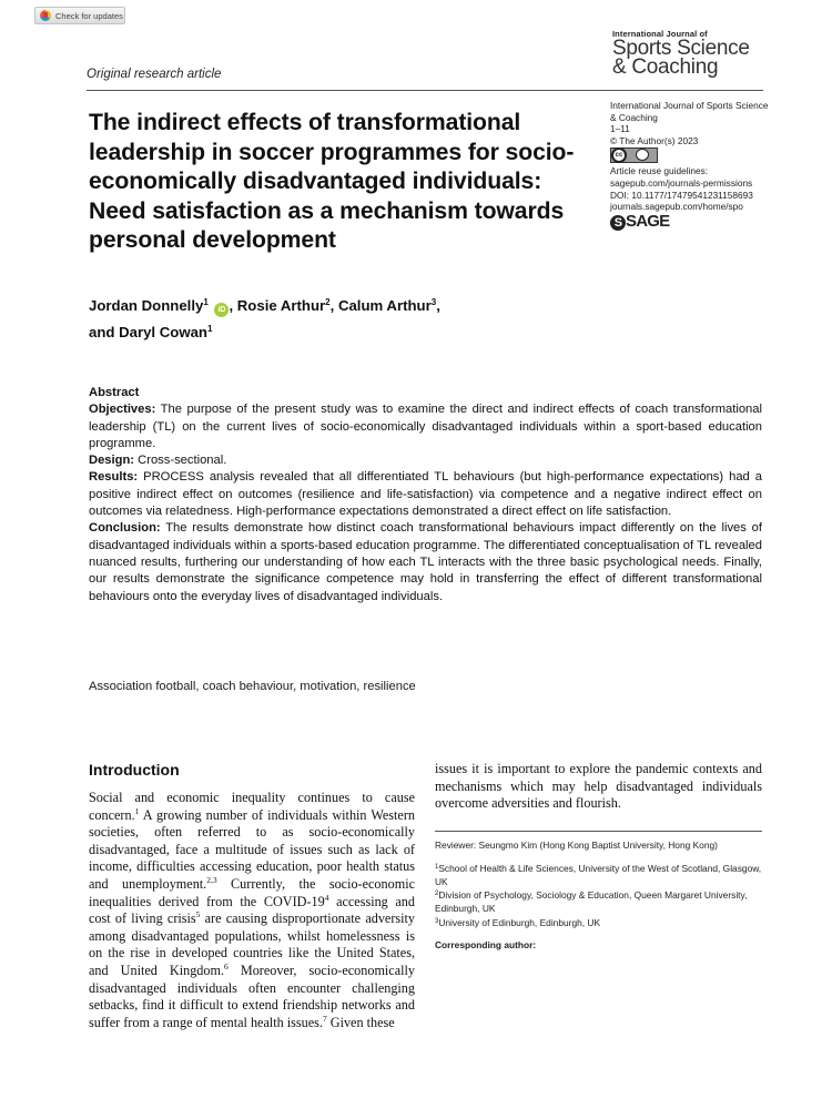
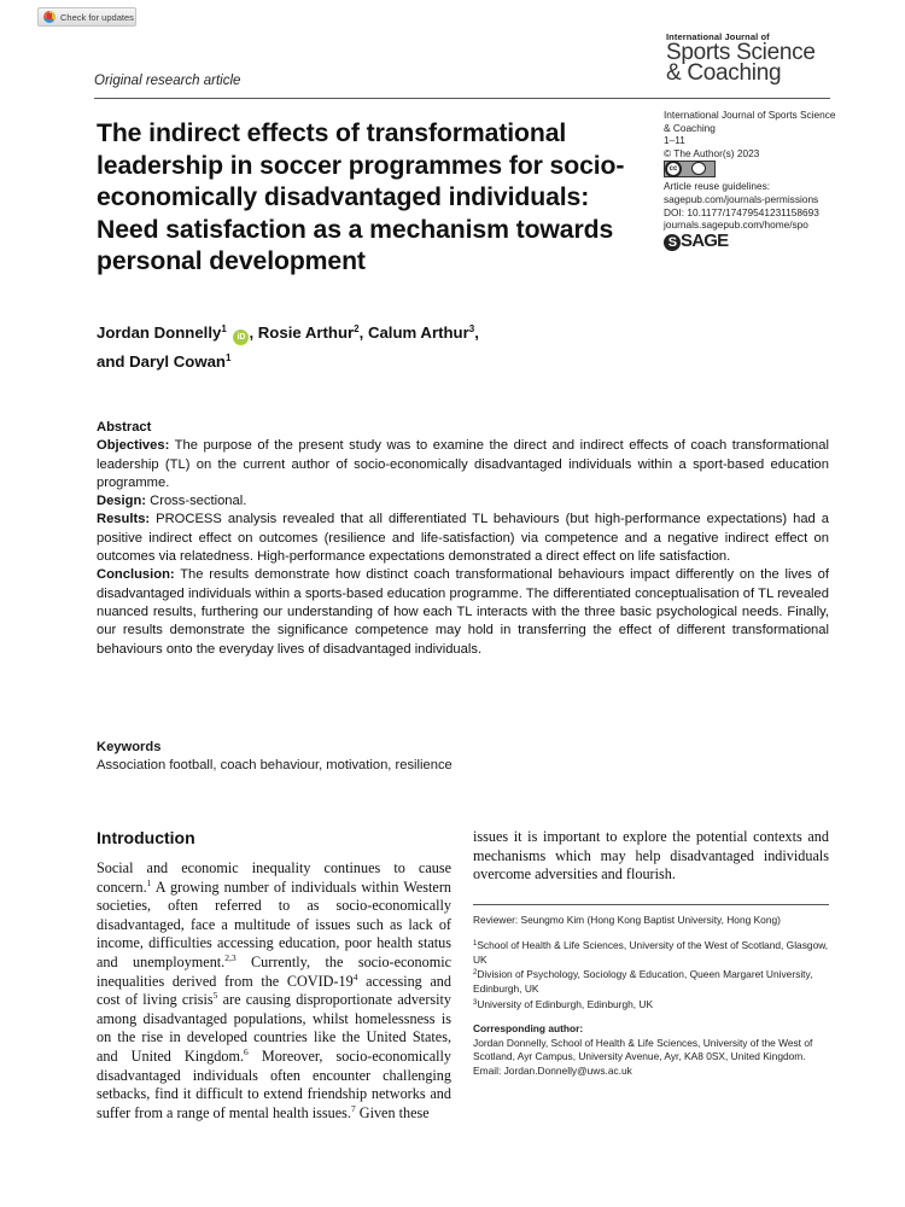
  Check for updates
  International Journal of
  Sports Science
  & Coaching
  Original research article
  International Journal of Sports Science
  & Coaching
  1–11
  © The Author(s) 2023
  Article reuse guidelines:
  sagepub.com/journals-permissions
  DOI: 10.1177/17479541231158693
  journals.sagepub.com/home/spo
  S
  SAGE
  The indirect effects of transformational leadership in soccer programmes for socio-economically disadvantaged individuals: Need satisfaction as a mechanism towards personal development
  Jordan Donnelly1 , Rosie Arthur2, Calum Arthur3,
  and Daryl Cowan1
  Abstract
- Objectives: The purpose of the present study was to examine the direct and indirect effects of coach transformational leadership (TL) on the current lives of socio-economically disadvantaged individuals within a sport-based education programme.
+ Objectives: The purpose of the present study was to examine the direct and indirect effects of coach transformational leadership (TL) on the current author of socio-economically disadvantaged individuals within a sport-based education programme.
  Design: Cross-sectional.
  Results: PROCESS analysis revealed that all differentiated TL behaviours (but high-performance expectations) had a positive indirect effect on outcomes (resilience and life-satisfaction) via competence and a negative indirect effect on outcomes via relatedness. High-performance expectations demonstrated a direct effect on life satisfaction.
  Conclusion: The results demonstrate how distinct coach transformational behaviours impact differently on the lives of disadvantaged individuals within a sports-based education programme. The differentiated conceptualisation of TL revealed nuanced results, furthering our understanding of how each TL interacts with the three basic psychological needs. Finally, our results demonstrate the significance competence may hold in transferring the effect of different transformational behaviours onto the everyday lives of disadvantaged individuals.
+ Keywords
  Association football, coach behaviour, motivation, resilience
  Introduction
  Social and economic inequality continues to cause concern.1 A growing number of individuals within Western societies, often referred to as socio-economically disadvantaged, face a multitude of issues such as lack of income, difficulties accessing education, poor health status and unemployment.2,3 Currently, the socio-economic inequalities derived from the COVID-194 accessing and cost of living crisis5 are causing disproportionate adversity among disadvantaged populations, whilst homelessness is on the rise in developed countries like the United States, and United Kingdom.6 Moreover, socio-economically disadvantaged individuals often encounter challenging setbacks, find it difficult to extend friendship networks and suffer from a range of mental health issues.7 Given these
- issues it is important to explore the pandemic contexts and mechanisms which may help disadvantaged individuals overcome adversities and flourish.
+ issues it is important to explore the potential contexts and mechanisms which may help disadvantaged individuals overcome adversities and flourish.
  Reviewer: Seungmo Kim (Hong Kong Baptist University, Hong Kong)
  School of Health & Life Sciences, University of the West of Scotland, Glasgow, UK
  Division of Psychology, Sociology & Education, Queen Margaret University, Edinburgh, UK
  University of Edinburgh, Edinburgh, UK
  Corresponding author:
+ Jordan Donnelly, School of Health & Life Sciences, University of the West of Scotland, Ayr Campus, University Avenue, Ayr, KA8 0SX, United Kingdom.
+ Email: Jordan.Donnelly@uws.ac.uk
